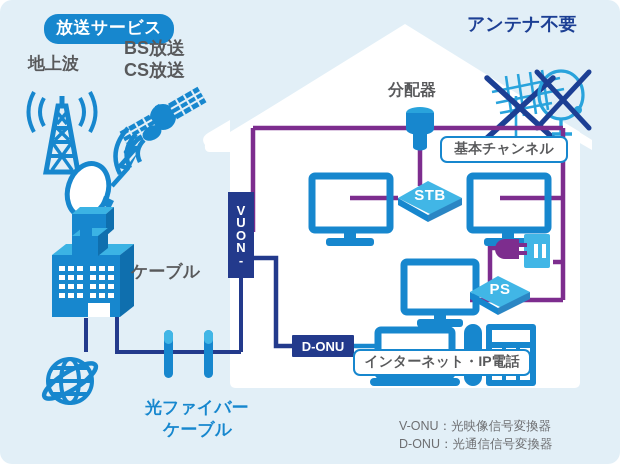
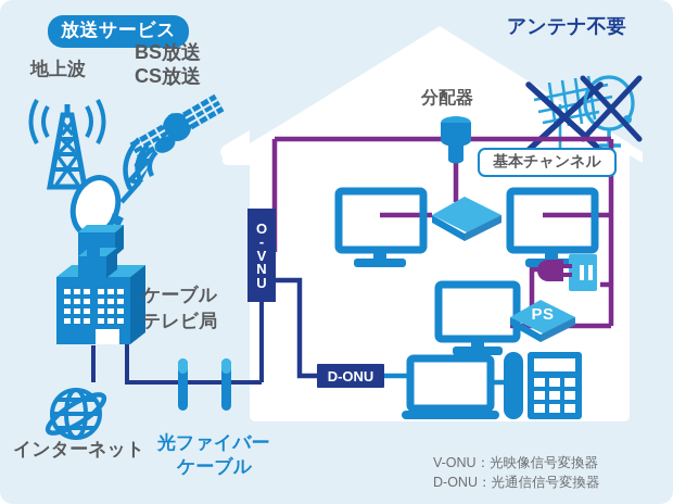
  放送サービス
  地上波
  BS放送
  CS放送
  アンテナ不要
  分配器
  ケーブル
+ テレビ局
+ インターネット
  光ファイバー
  ケーブル
- V
+ O
- U
+ -
- O
+ V
  N
- -
+ U
  D-ONU
  基本チャンネル
- インターネット・IP電話
- STB
  PS
  V-ONU：光映像信号変換器
  D-ONU：光通信信号変換器
